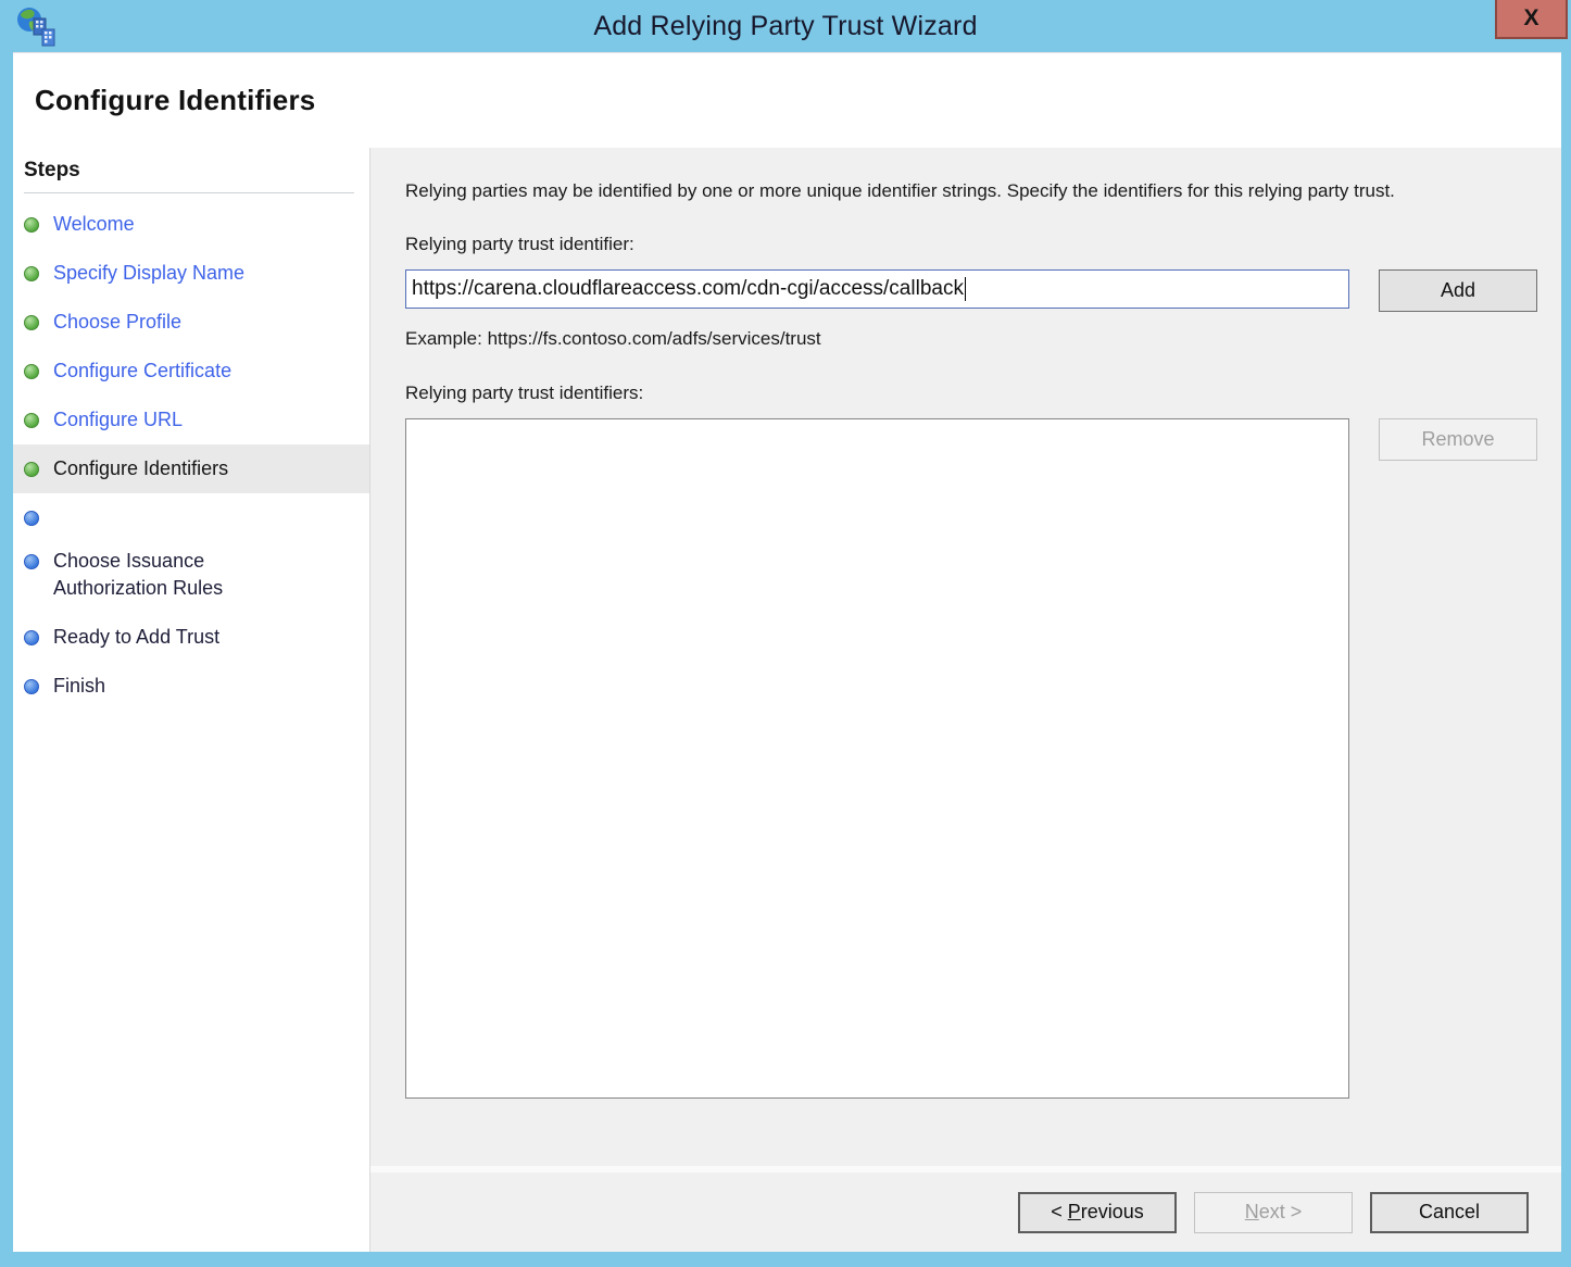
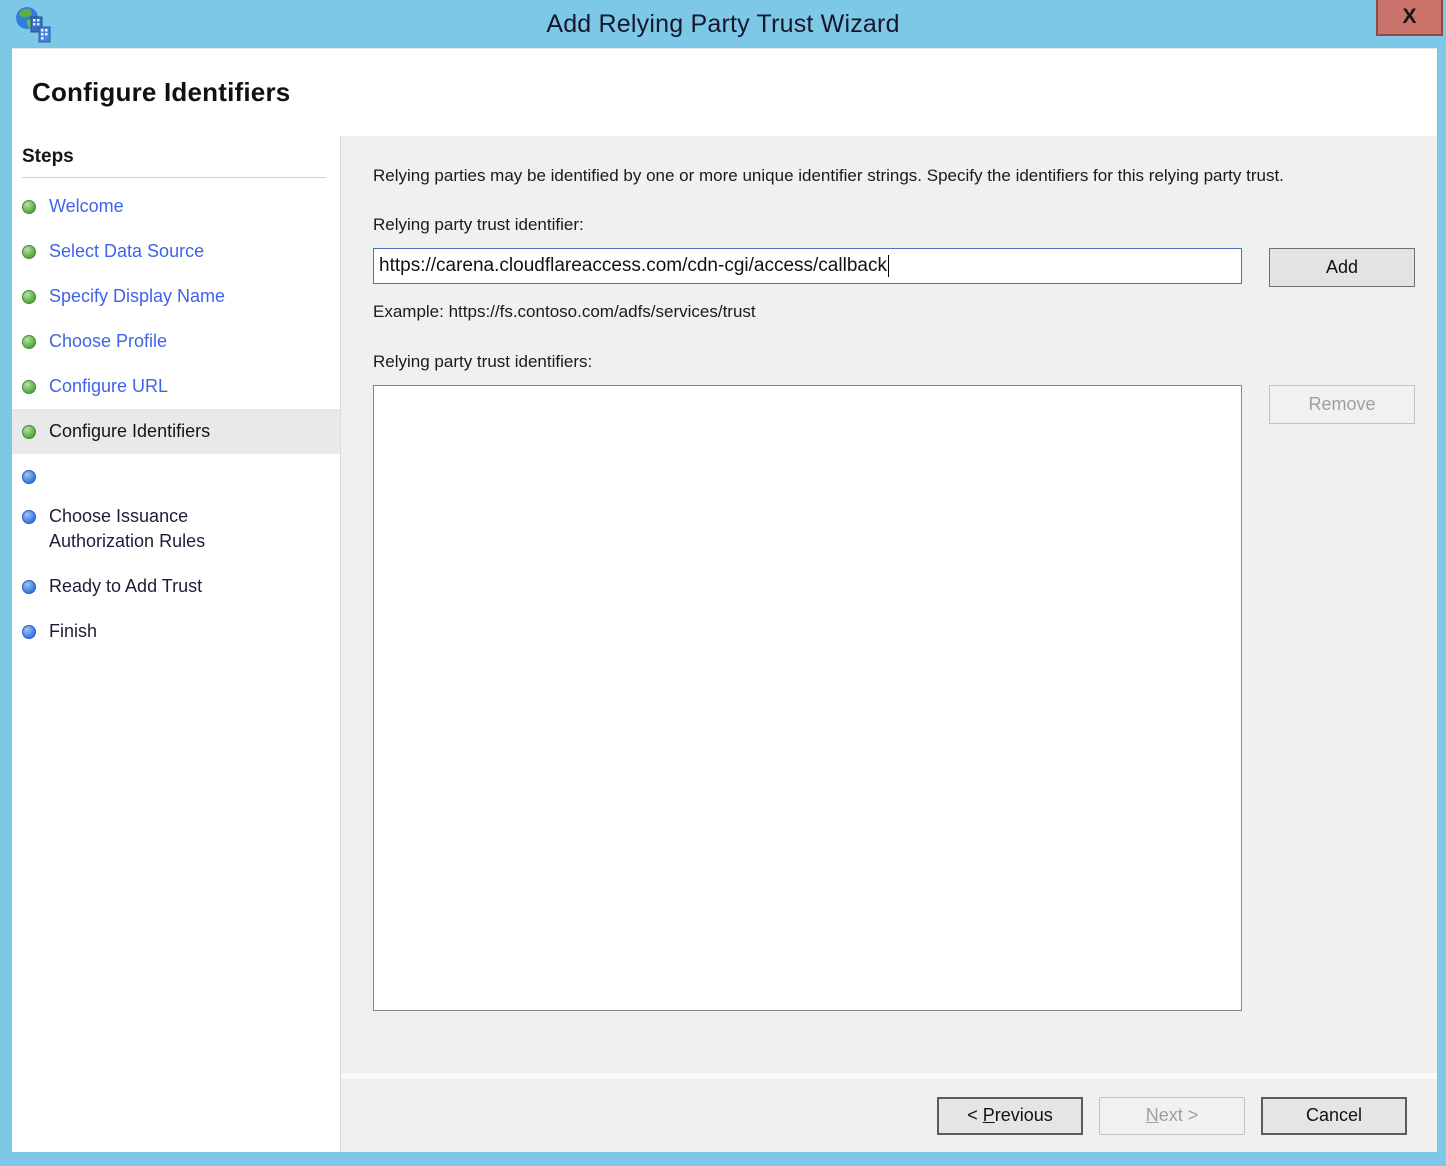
  Add Relying Party Trust Wizard
  X
  Configure Identifiers
  Steps
  Welcome
+ Select Data Source
  Specify Display Name
  Choose Profile
- Configure Certificate
  Configure URL
  Configure Identifiers
  Choose Issuance Authorization Rules
  Ready to Add Trust
  Finish
  Relying parties may be identified by one or more unique identifier strings. Specify the identifiers for this relying party trust.
  Relying party trust identifier:
  https://carena.cloudflareaccess.com/cdn-cgi/access/callback
  Add
  Example: https://fs.contoso.com/adfs/services/trust
  Relying party trust identifiers:
  Remove
  < Previous
  Next >
  Cancel
